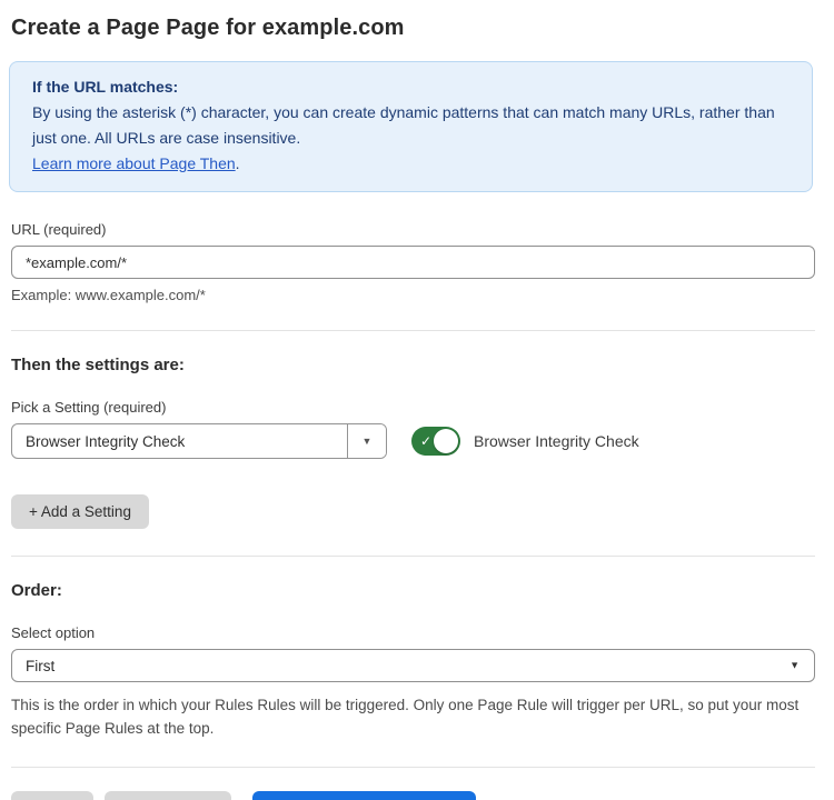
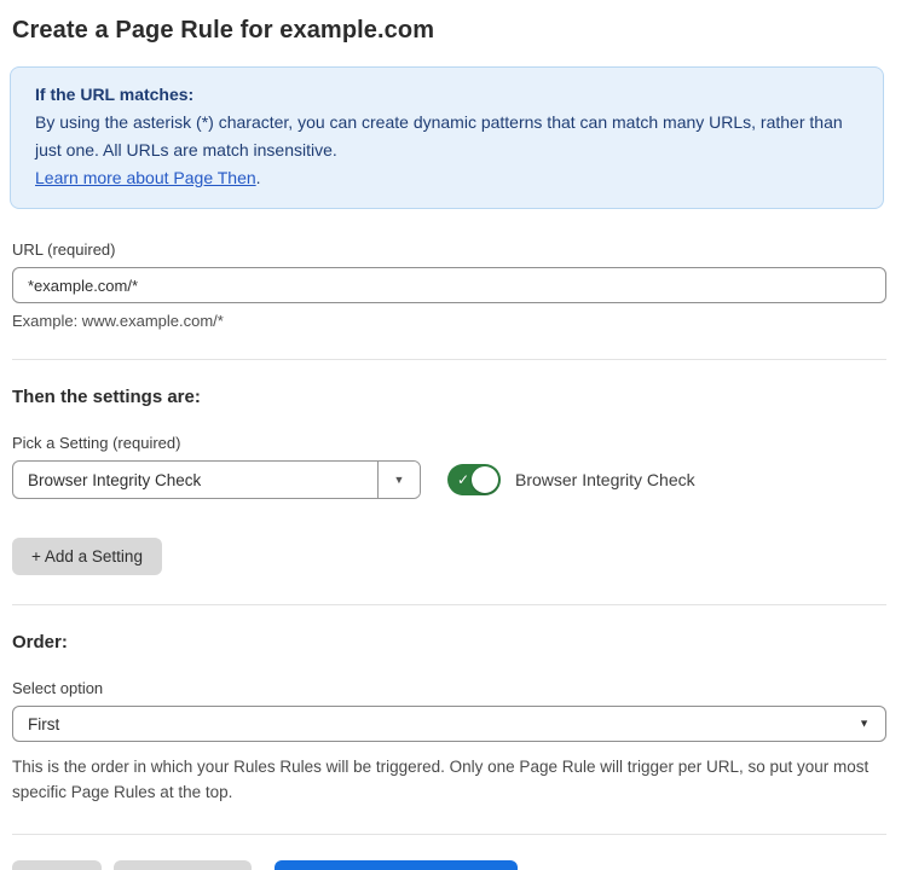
- Create a Page Page for example.com
+ Create a Page Rule for example.com
  If the URL matches:
- By using the asterisk (*) character, you can create dynamic patterns that can match many URLs, rather than just one. All URLs are case insensitive.
+ By using the asterisk (*) character, you can create dynamic patterns that can match many URLs, rather than just one. All URLs are match insensitive.
  Learn more about Page Then.
  URL (required)
  *example.com/*
  Example: www.example.com/*
  Then the settings are:
  Pick a Setting (required)
  Browser Integrity Check
  ▼
  ✓
  Browser Integrity Check
  + Add a Setting
  Order:
  Select option
  First
  ▼
  This is the order in which your Rules Rules will be triggered. Only one Page Rule will trigger per URL, so put your most specific Page Rules at the top.
